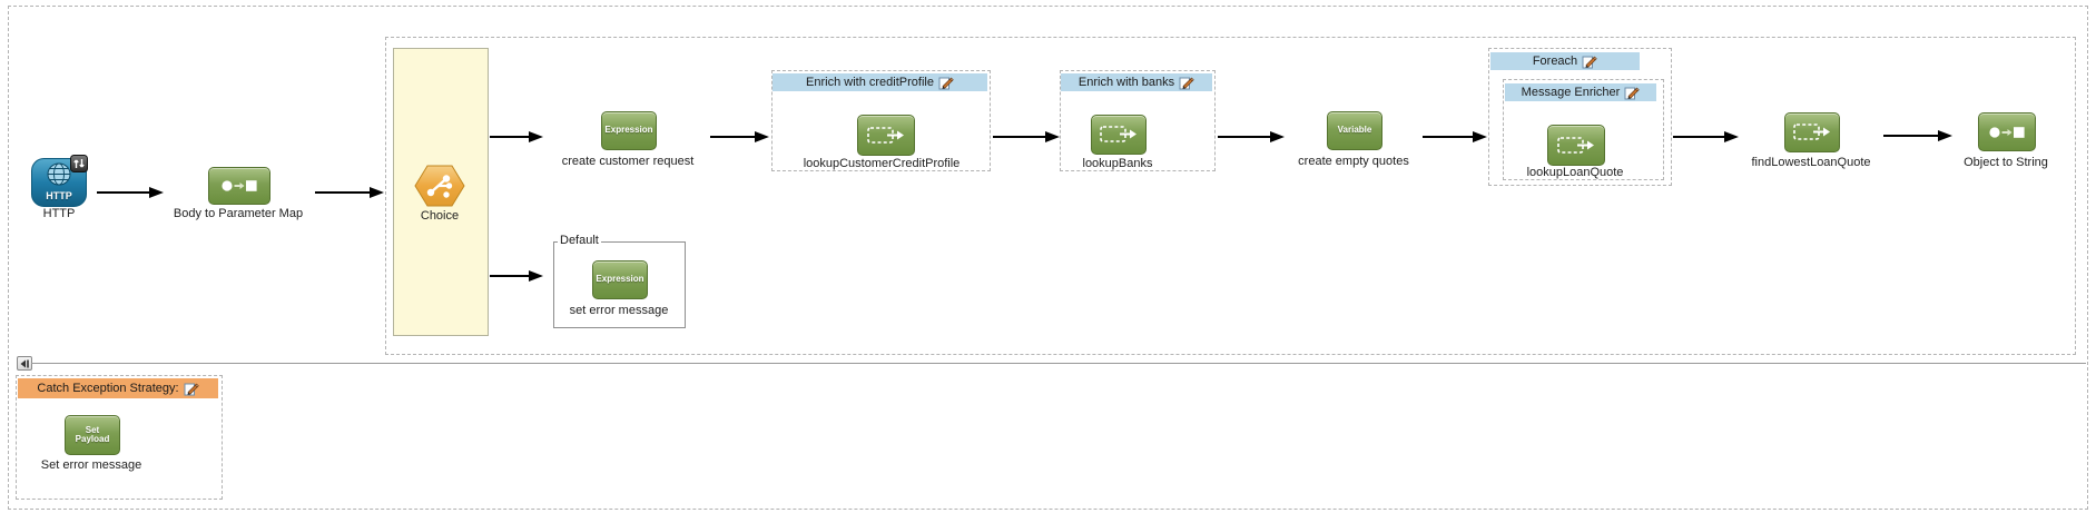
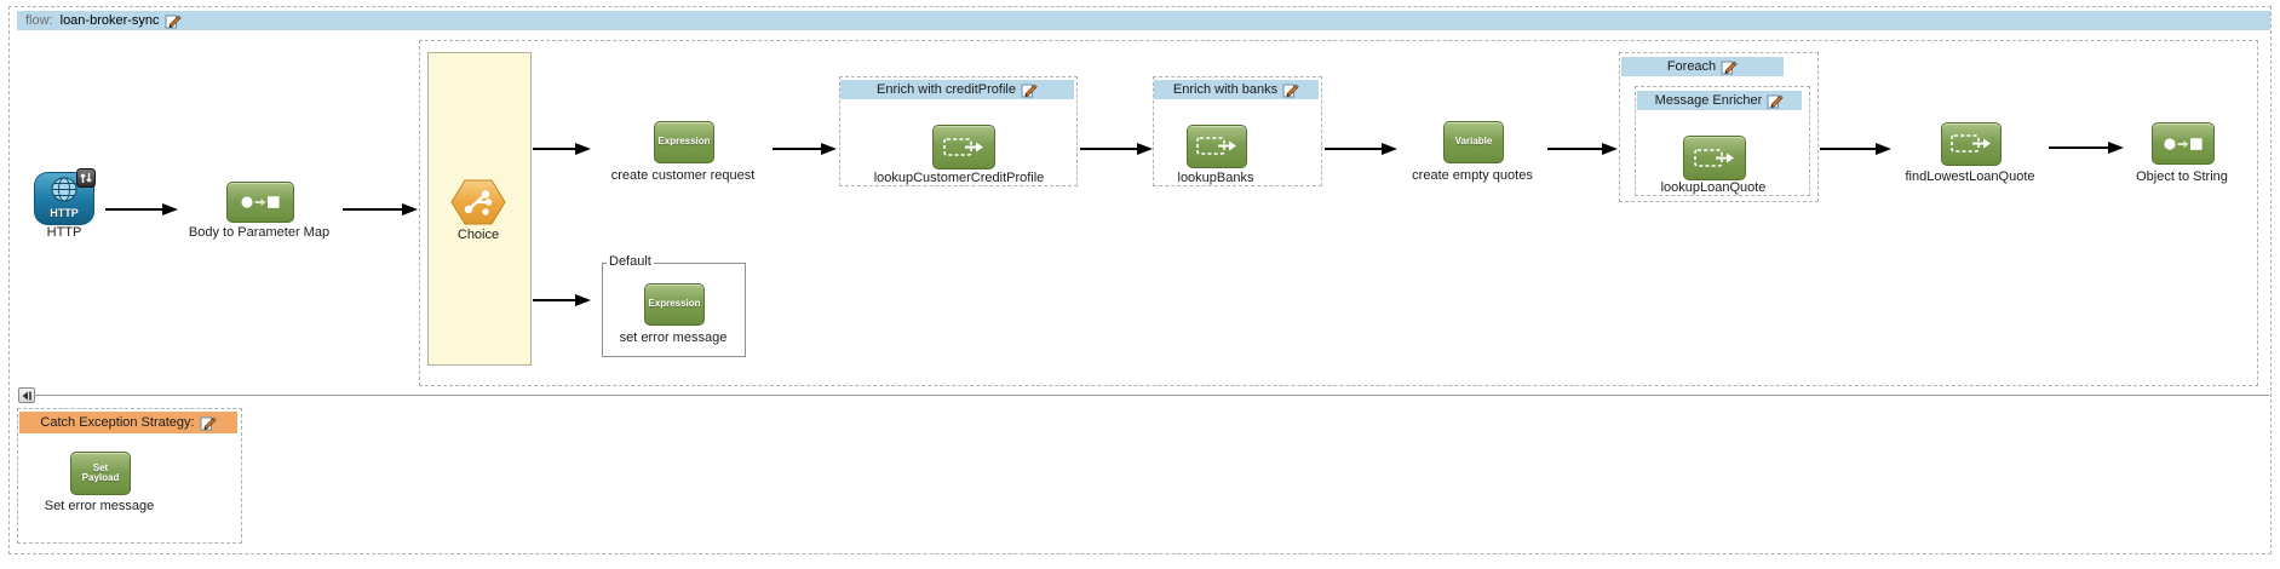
+ flow:
+ loan-broker-sync
  HTTP
  HTTP
  Body to Parameter Map
  Choice
  Expression
  create customer request
  Enrich with creditProfile
  lookupCustomerCreditProfile
  Enrich with banks
  lookupBanks
  Variable
  create empty quotes
  Foreach
  Message Enricher
  lookupLoanQuote
  findLowestLoanQuote
  Object to String
  Default
  Expression
  set error message
  Catch Exception Strategy:
  Set
  Payload
  Set error message
